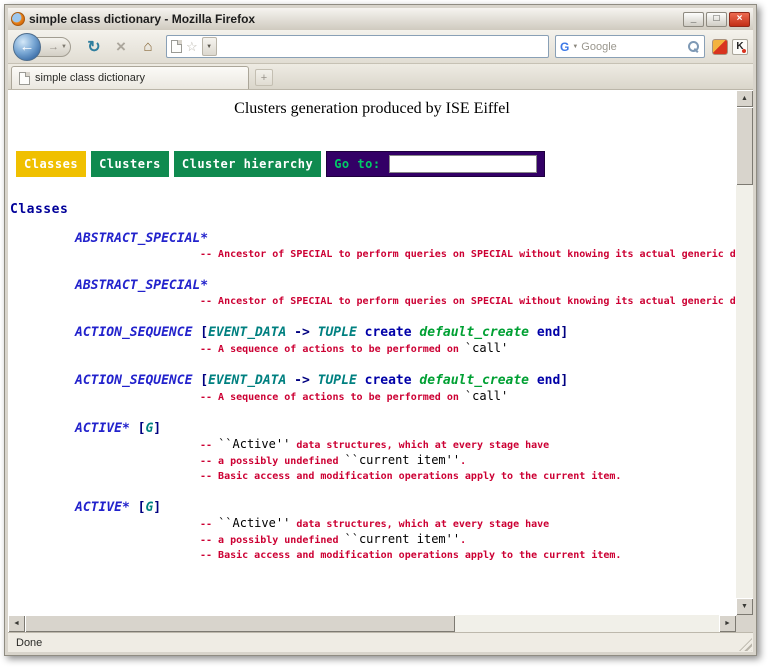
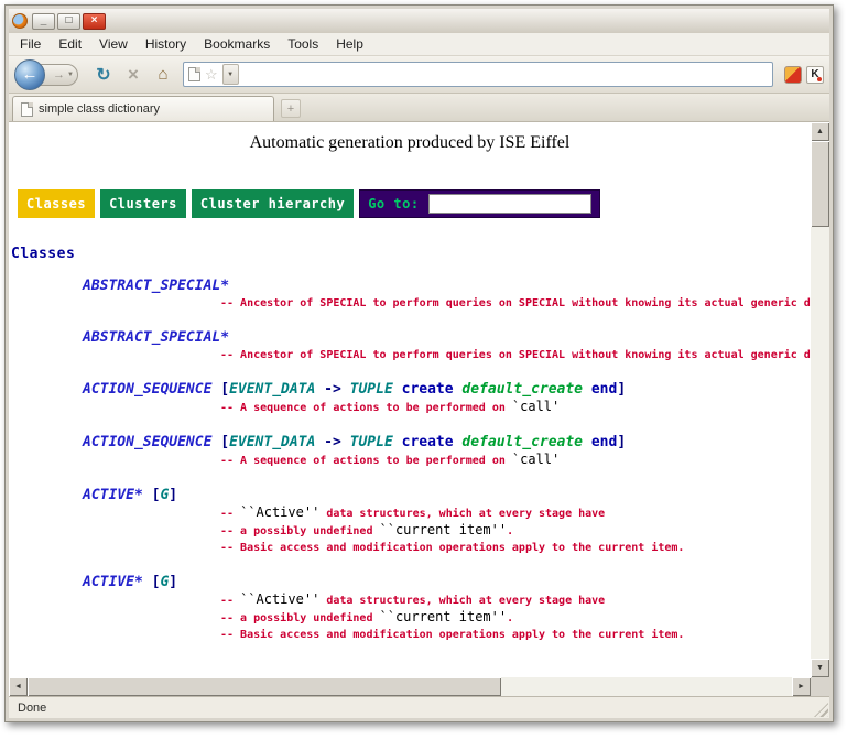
- simple class dictionary - Mozilla Firefox
  _
  □
  ×
+ File
+ Edit
+ View
+ History
+ Bookmarks
+ Tools
+ Help
  ←
  →
  ↻
  ×
  ⌂
  ☆
- G
- Google
  K
  simple class dictionary
  +
- Clusters generation produced by ISE Eiffel
+ Automatic generation produced by ISE Eiffel
  Classes
  Clusters
  Cluster hierarchy
  Go to:
  Classes
  ABSTRACT_SPECIAL*
  -- Ancestor of SPECIAL to perform queries on SPECIAL without knowing its actual generic d
  ABSTRACT_SPECIAL*
  -- Ancestor of SPECIAL to perform queries on SPECIAL without knowing its actual generic d
  ACTION_SEQUENCE [EVENT_DATA -> TUPLE create default_create end]
  -- A sequence of actions to be performed on `call'
  ACTION_SEQUENCE [EVENT_DATA -> TUPLE create default_create end]
  -- A sequence of actions to be performed on `call'
  ACTIVE* [G]
  -- ``Active'' data structures, which at every stage have
  -- a possibly undefined ``current item''.
  -- Basic access and modification operations apply to the current item.
  ACTIVE* [G]
  -- ``Active'' data structures, which at every stage have
  -- a possibly undefined ``current item''.
  -- Basic access and modification operations apply to the current item.
  Done
